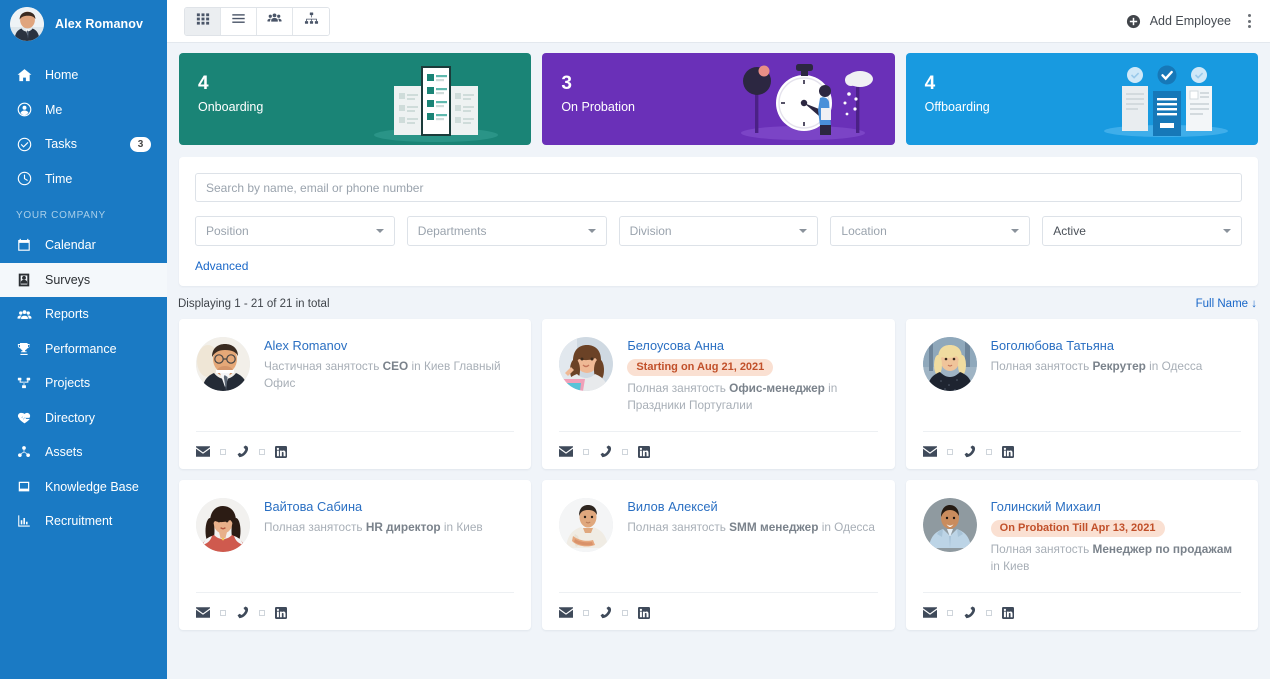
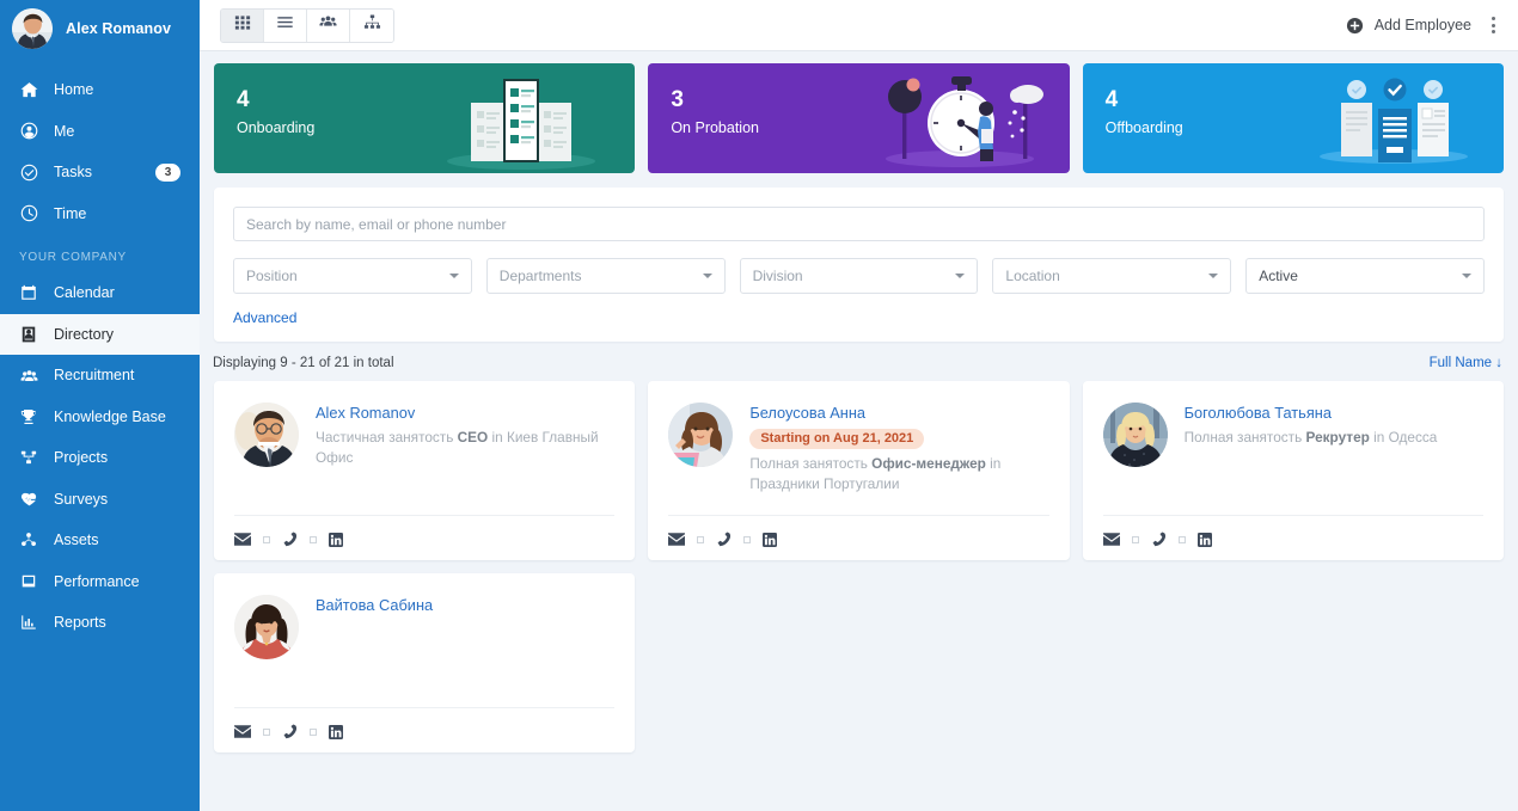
  Alex Romanov
  Home
  Me
  Tasks
  3
  Time
  YOUR COMPANY
  Calendar
- Surveys
+ Directory
- Reports
+ Recruitment
- Performance
+ Knowledge Base
  Projects
- Directory
+ Surveys
  Assets
- Knowledge Base
+ Performance
- Recruitment
+ Reports
  Add Employee
  4
  Onboarding
  3
  On Probation
  4
  Offboarding
  Search by name, email or phone number
  Position
  Departments
  Division
  Location
  Active
  Advanced
- Displaying 1 - 21 of 21 in total
+ Displaying 9 - 21 of 21 in total
  Full Name ↓
  Alex Romanov
  Частичная занятость CEO in Киев Главный Офис
  Белоусова Анна
  Starting on Aug 21, 2021
  Полная занятость Офис-менеджер in Праздники Португалии
  Боголюбова Татьяна
  Полная занятость Рекрутер in Одесса
  Вайтова Сабина
- Полная занятость HR директор in Киев
- Вилов Алексей
- Полная занятость SMM менеджер in Одесса
- Голинский Михаил
- On Probation Till Apr 13, 2021
- Полная занятость Менеджер по продажам in Киев
